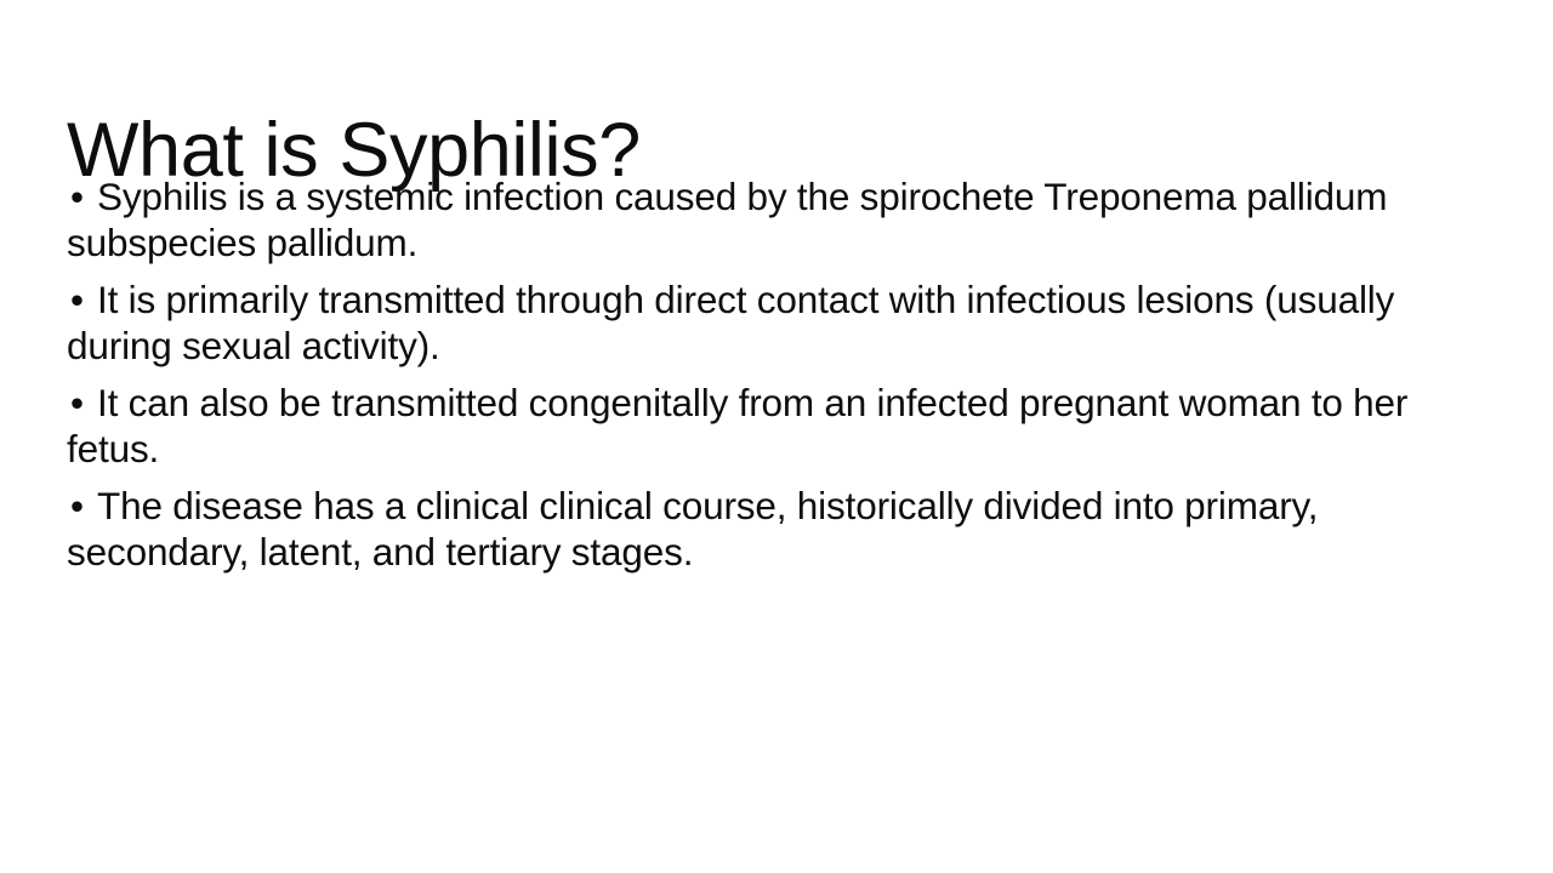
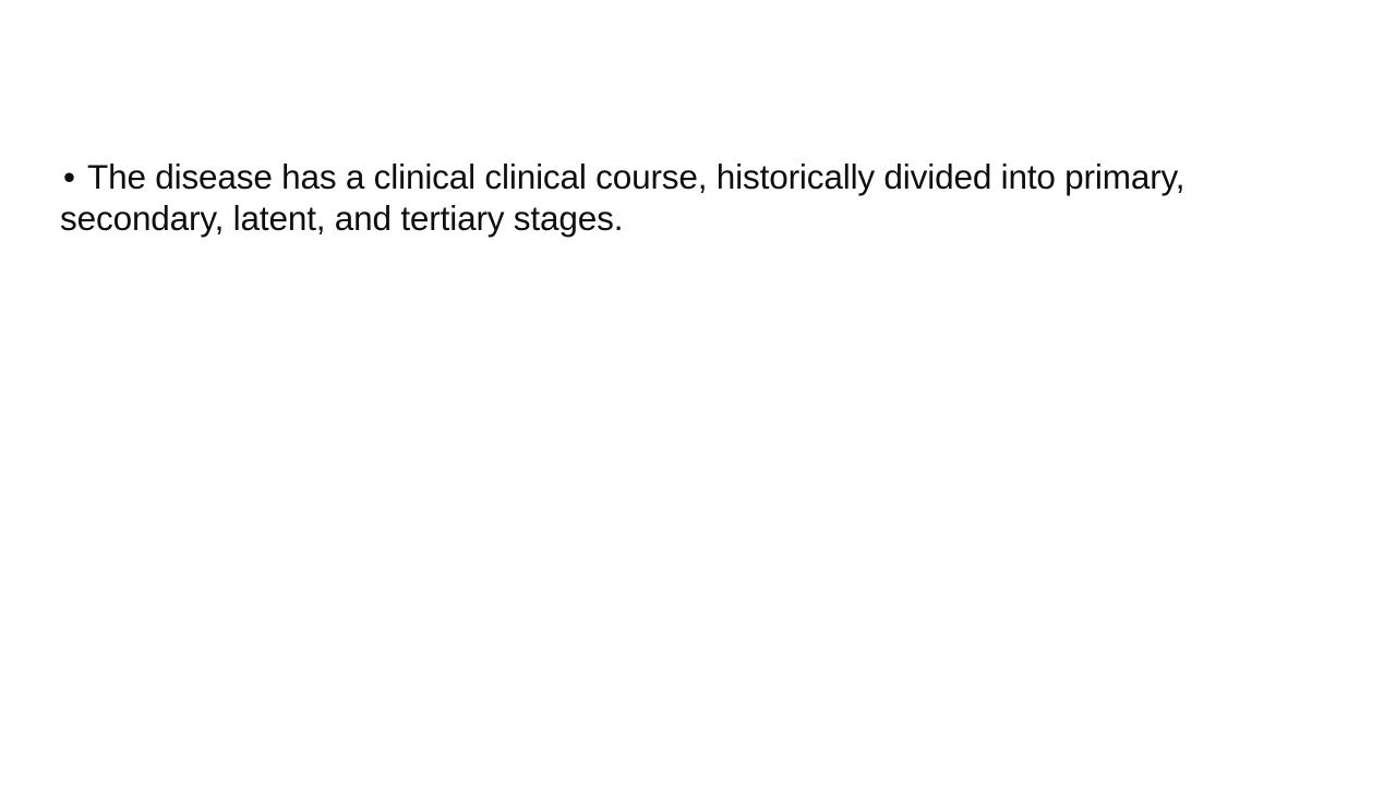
- What is Syphilis?
- • Syphilis is a systemic infection caused by the spirochete Treponema pallidum subspecies pallidum.
- • It is primarily transmitted through direct contact with infectious lesions (usually during sexual activity).
- • It can also be transmitted congenitally from an infected pregnant woman to her fetus.
  • The disease has a clinical clinical course, historically divided into primary, secondary, latent, and tertiary stages.
